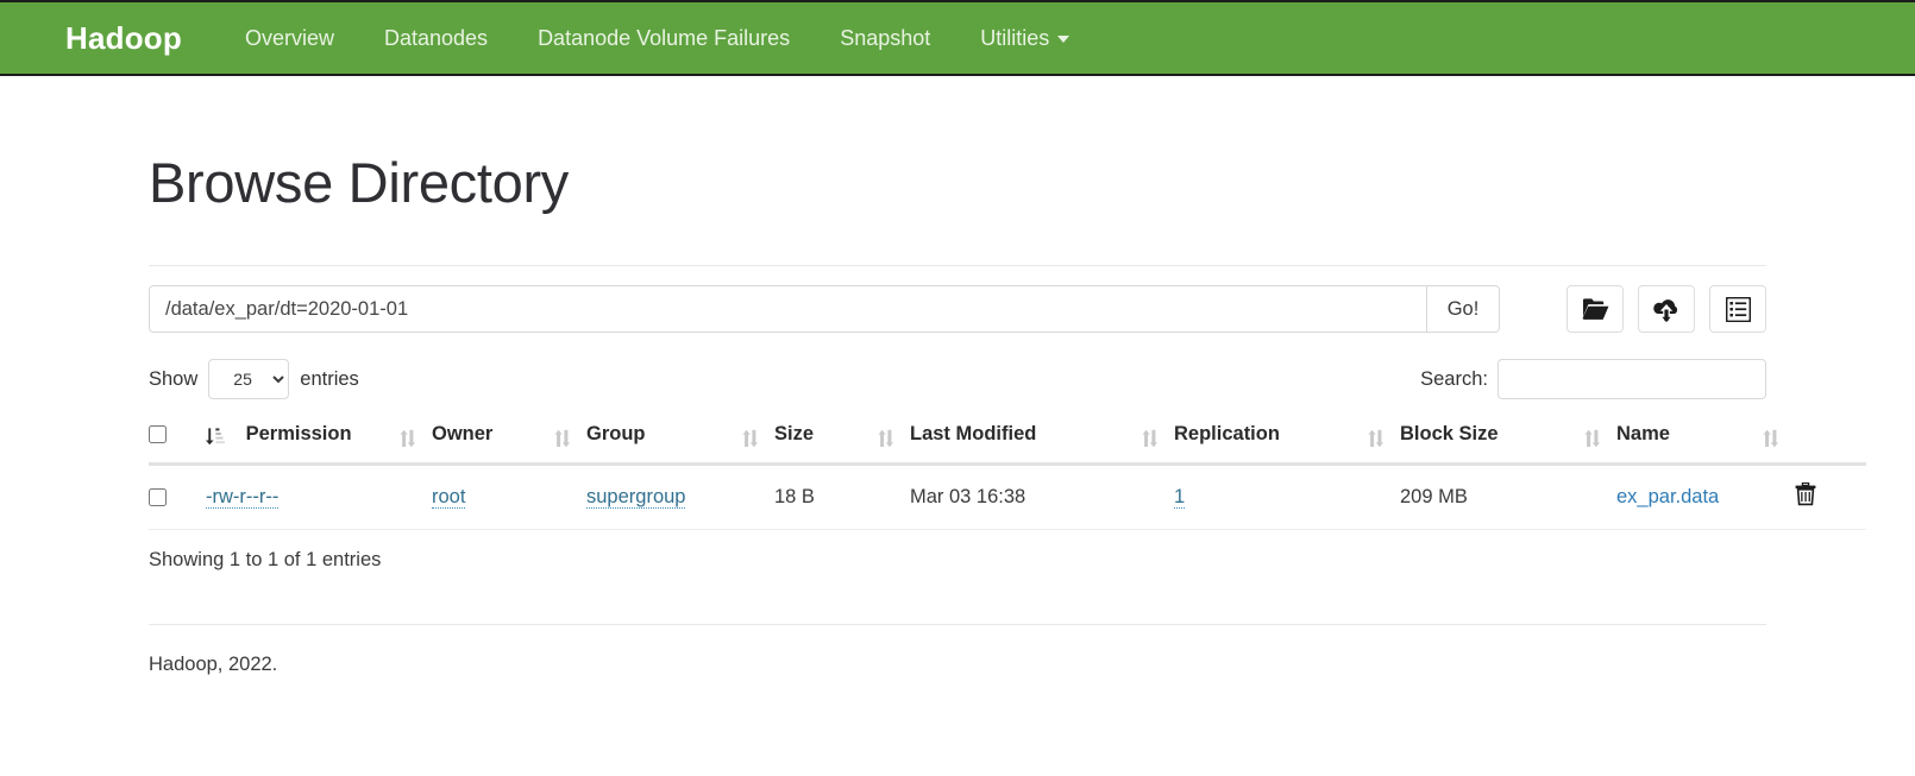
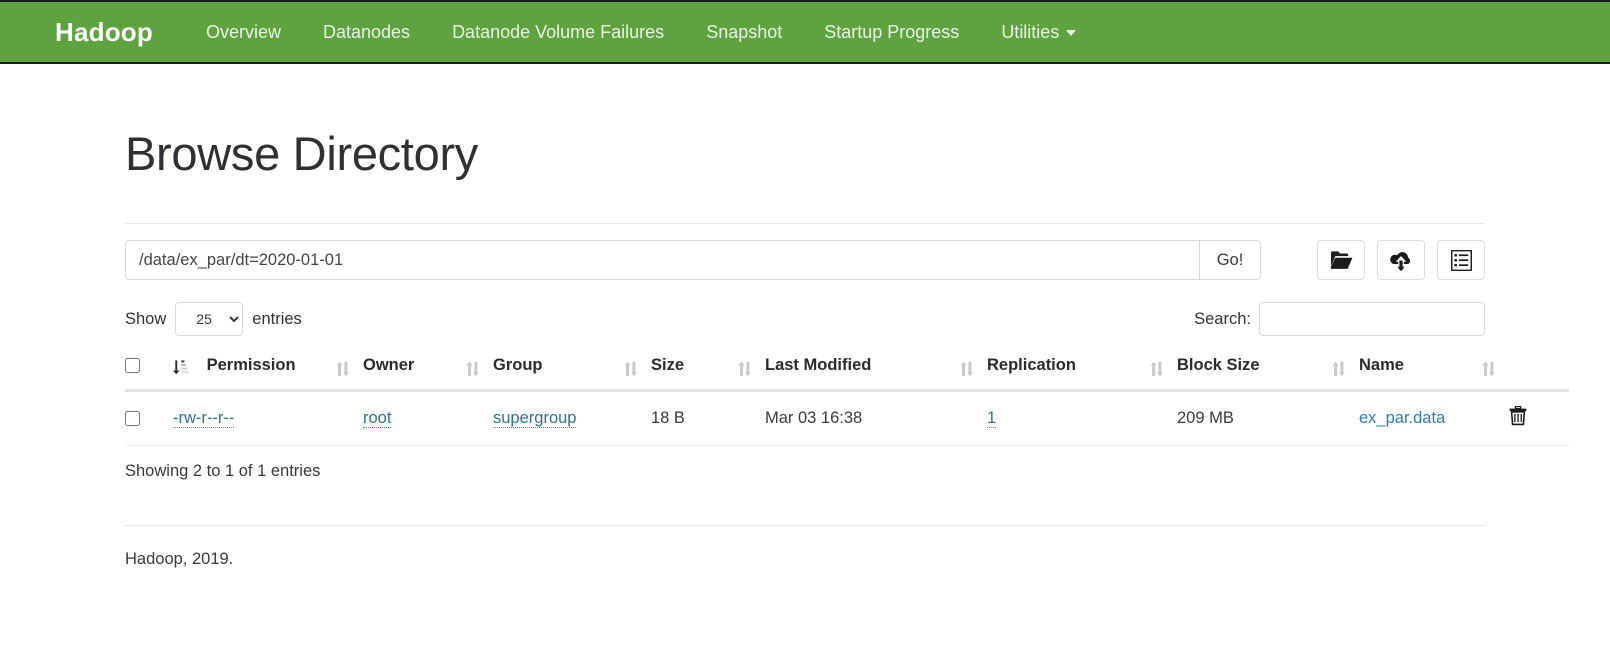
  Hadoop
  Overview
  Datanodes
  Datanode Volume Failures
  Snapshot
+ Startup Progress
  Utilities
  Browse Directory
  /data/ex_par/dt=2020-01-01
  Go!
  Show
  25
  entries
  Search:
  	Permission	Owner	Group	Size	Last Modified	Replication	Block Size	Name
  	-rw-r--r--	root	supergroup	18 B	Mar 03 16:38	1	209 MB	ex_par.data
- Showing 1 to 1 of 1 entries
+ Showing 2 to 1 of 1 entries
- Hadoop, 2022.
+ Hadoop, 2019.
